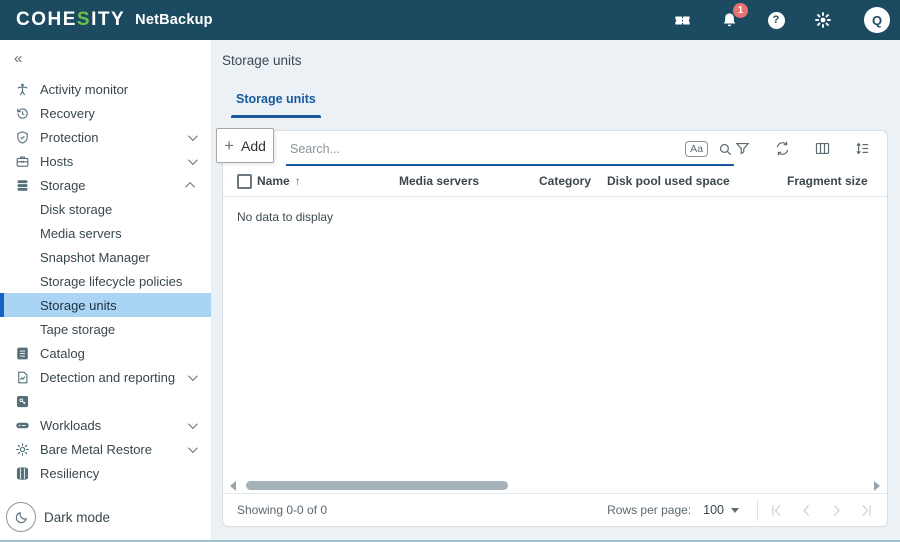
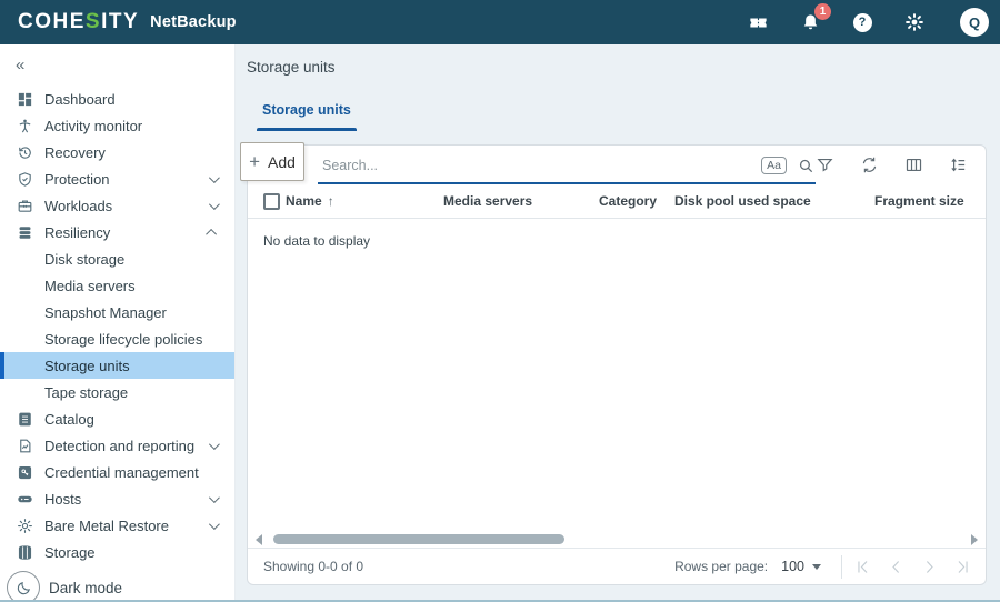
  COHE
  S
  ITY
  NetBackup
  1
  ?
  Q
  «
+ Dashboard
  Activity monitor
  Recovery
  Protection
- Hosts
+ Workloads
- Storage
+ Resiliency
  Disk storage
  Media servers
  Snapshot Manager
  Storage lifecycle policies
  Storage units
  Tape storage
  Catalog
  Detection and reporting
+ Credential management
- Workloads
+ Hosts
  Bare Metal Restore
- Resiliency
+ Storage
  Dark mode
  Storage units
  Storage units
  +
  Add
  Search...
  Aa
  Name
  ↑
  Media servers
  Category
  Disk pool used space
  Fragment size
  No data to display
  Showing 0-0 of 0
  Rows per page:
  100
